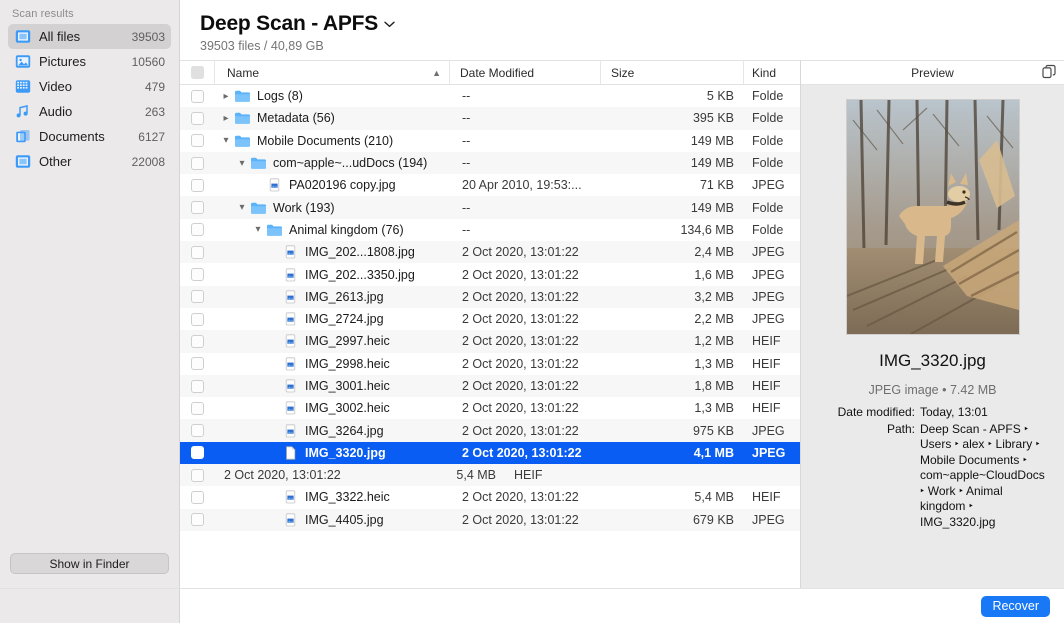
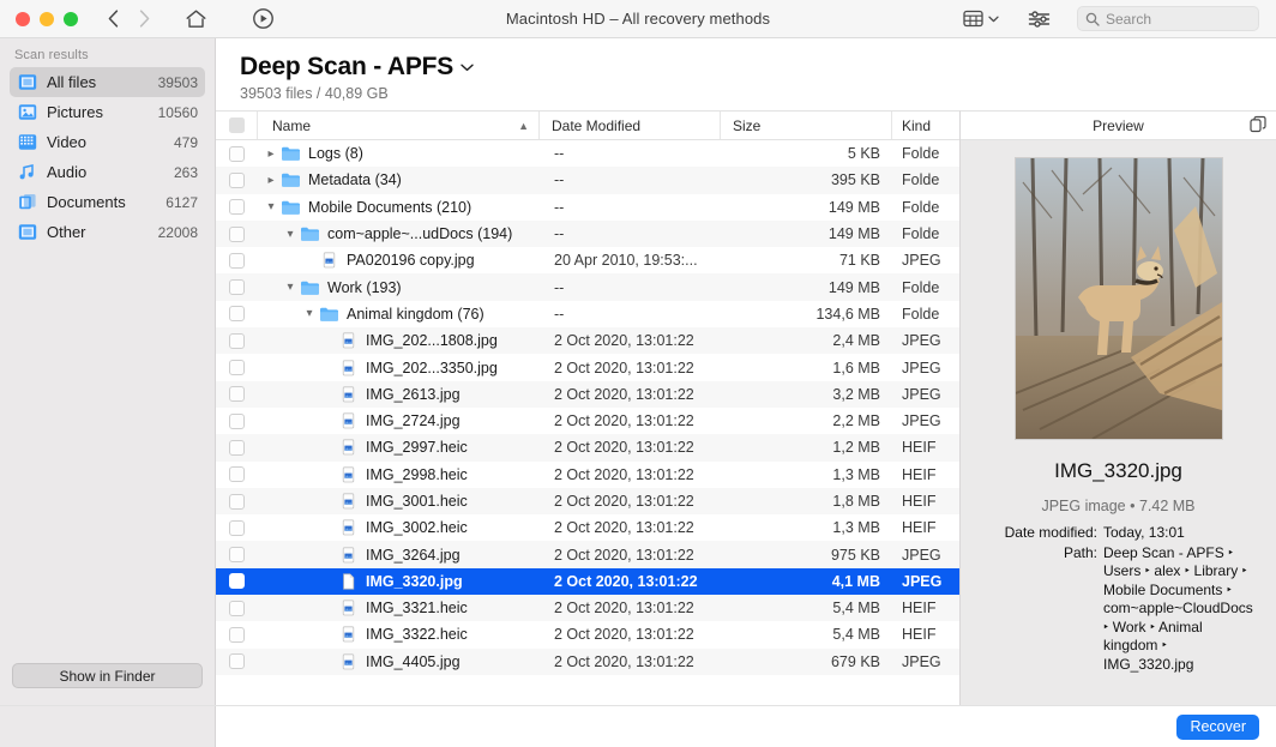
+ Macintosh HD – All recovery methods
+ Search
  Scan results
  All files
  39503
  Pictures
  10560
  Video
  479
  Audio
  263
  Documents
  6127
  Other
  22008
  Show in Finder
  Deep Scan - APFS
  39503 files / 40,89 GB
  Name
  ▲
  Date Modified
  Size
  Kind
  ▸
  Logs (8)
  --
  5 KB
  Folde
  ▸
- Metadata (56)
+ Metadata (34)
  --
  395 KB
  Folde
  ▾
  Mobile Documents (210)
  --
  149 MB
  Folde
  ▾
  com~apple~...udDocs (194)
  --
  149 MB
  Folde
  PA020196 copy.jpg
  20 Apr 2010, 19:53:...
  71 KB
  JPEG
  ▾
  Work (193)
  --
  149 MB
  Folde
  ▾
  Animal kingdom (76)
  --
  134,6 MB
  Folde
  IMG_202...1808.jpg
  2 Oct 2020, 13:01:22
  2,4 MB
  JPEG
  IMG_202...3350.jpg
  2 Oct 2020, 13:01:22
  1,6 MB
  JPEG
  IMG_2613.jpg
  2 Oct 2020, 13:01:22
  3,2 MB
  JPEG
  IMG_2724.jpg
  2 Oct 2020, 13:01:22
  2,2 MB
  JPEG
  IMG_2997.heic
  2 Oct 2020, 13:01:22
  1,2 MB
  HEIF
  IMG_2998.heic
  2 Oct 2020, 13:01:22
  1,3 MB
  HEIF
  IMG_3001.heic
  2 Oct 2020, 13:01:22
  1,8 MB
  HEIF
  IMG_3002.heic
  2 Oct 2020, 13:01:22
  1,3 MB
  HEIF
  IMG_3264.jpg
  2 Oct 2020, 13:01:22
  975 KB
  JPEG
  IMG_3320.jpg
  2 Oct 2020, 13:01:22
  4,1 MB
  JPEG
+ IMG_3321.heic
  2 Oct 2020, 13:01:22
  5,4 MB
  HEIF
  IMG_3322.heic
  2 Oct 2020, 13:01:22
  5,4 MB
  HEIF
  IMG_4405.jpg
  2 Oct 2020, 13:01:22
  679 KB
  JPEG
  Preview
  IMG_3320.jpg
  JPEG image • 7.42 MB
  Date modified:
  Today, 13:01
  Path:
  Deep Scan - APFS ‣ Users ‣ alex ‣ Library ‣ Mobile Documents ‣ com~apple~CloudDocs ‣ Work ‣ Animal kingdom ‣ IMG_3320.jpg
  Recover
